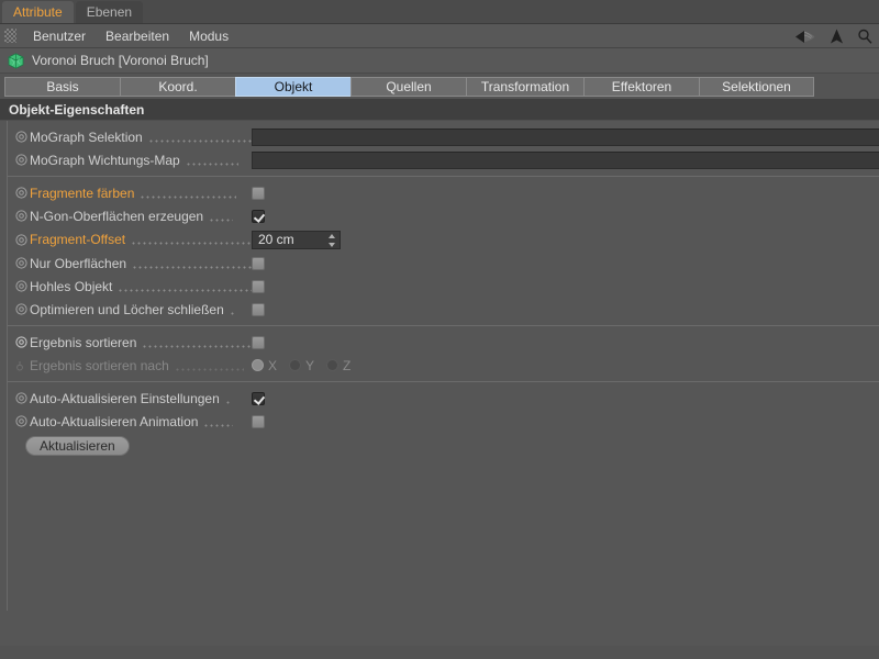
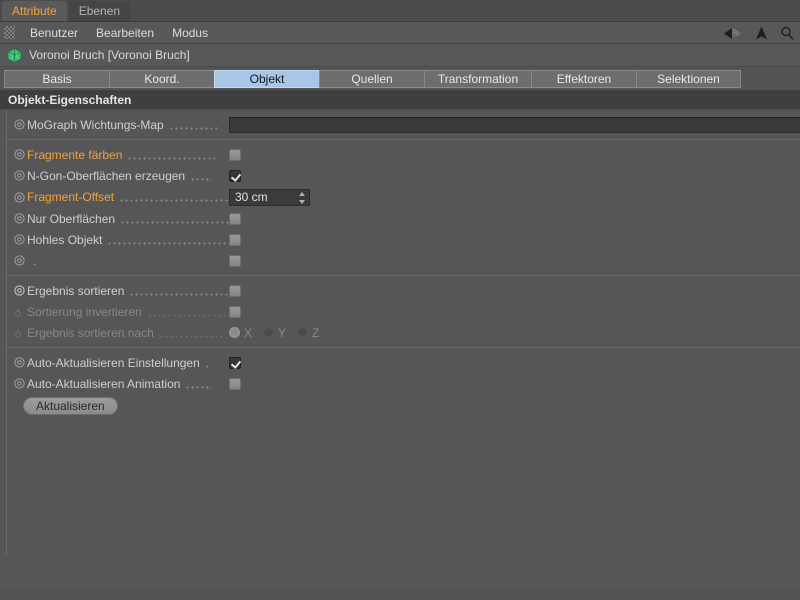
  Attribute
  Ebenen
  Benutzer
  Bearbeiten
  Modus
  Voronoi Bruch [Voronoi Bruch]
  Basis
  Koord.
  Objekt
  Quellen
  Transformation
  Effektoren
  Selektionen
  Objekt-Eigenschaften
- MoGraph Selektion
  MoGraph Wichtungs-Map
  Fragmente färben
  N-Gon-Oberflächen erzeugen
  Fragment-Offset
- 20 cm
+ 30 cm
  Nur Oberflächen
  Hohles Objekt
- Optimieren und Löcher schließen
  Ergebnis sortieren
+ Sortierung invertieren
  Ergebnis sortieren nach
  X
  Y
  Z
  Auto-Aktualisieren Einstellungen
  Auto-Aktualisieren Animation
  Aktualisieren
